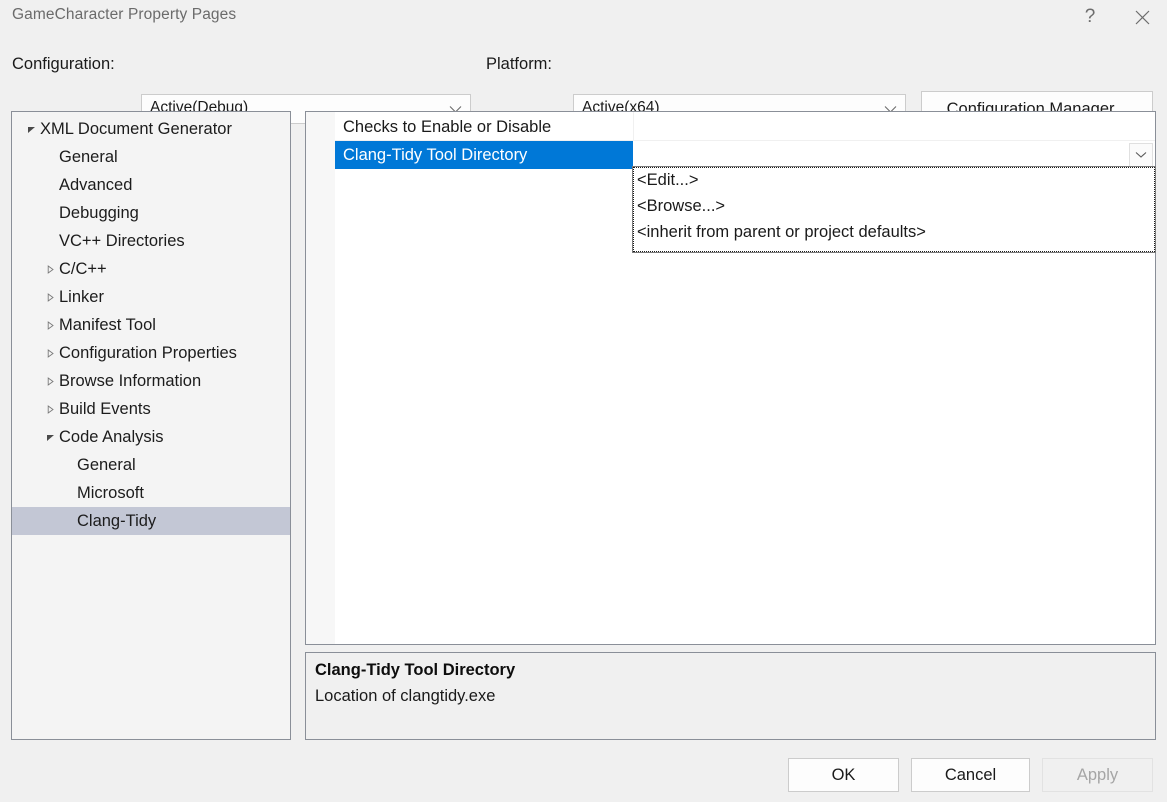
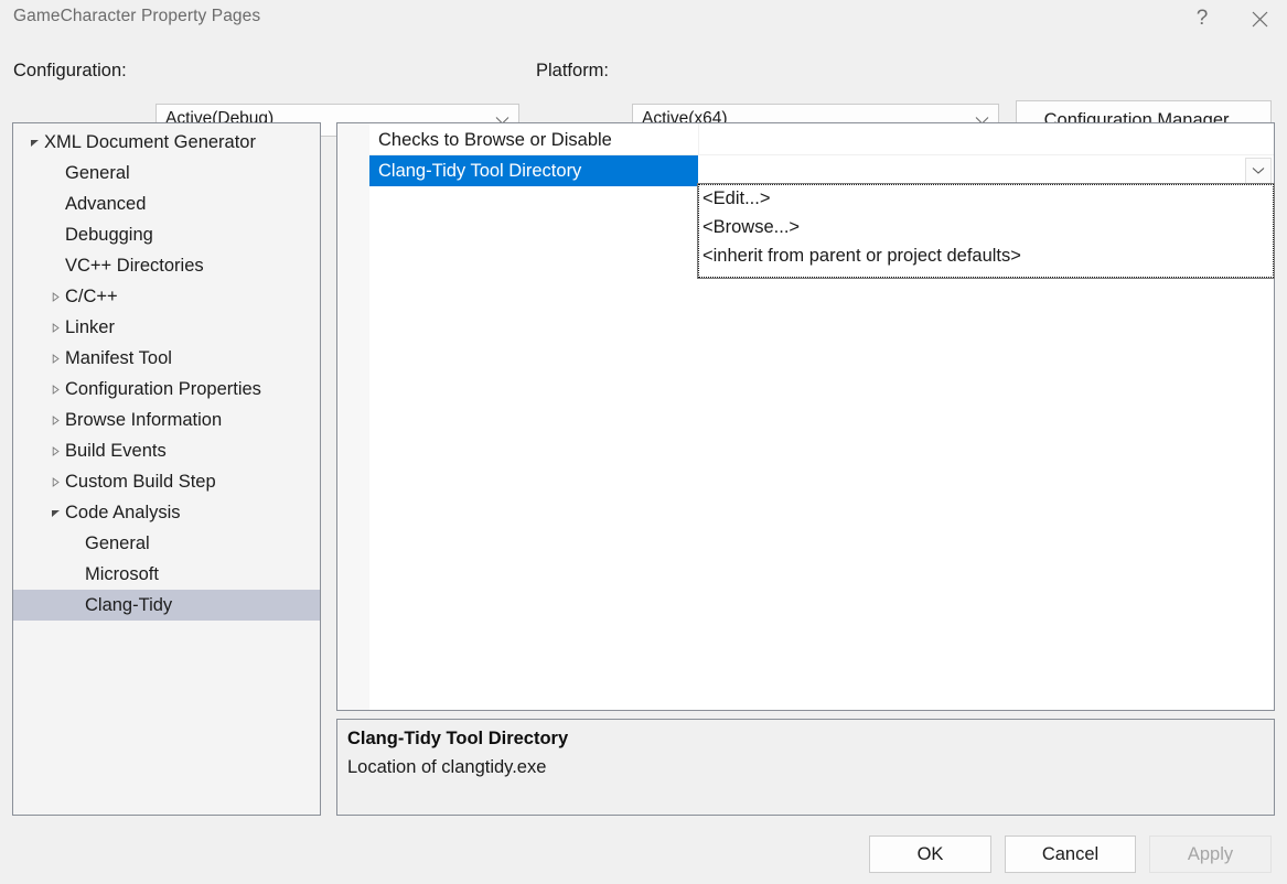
  GameCharacter Property Pages
  ?
  Configuration:
  Active(Debug)
  Platform:
  Active(x64)
  Configuration Manager...
  XML Document Generator
  General
  Advanced
  Debugging
  VC++ Directories
  C/C++
  Linker
  Manifest Tool
  Configuration Properties
  Browse Information
  Build Events
+ Custom Build Step
  Code Analysis
  General
  Microsoft
  Clang-Tidy
- Checks to Enable or Disable
+ Checks to Browse or Disable
  Clang-Tidy Tool Directory
  <Edit...>
  <Browse...>
  <inherit from parent or project defaults>
  Clang-Tidy Tool Directory
  Location of clangtidy.exe
  OK
  Cancel
  Apply
